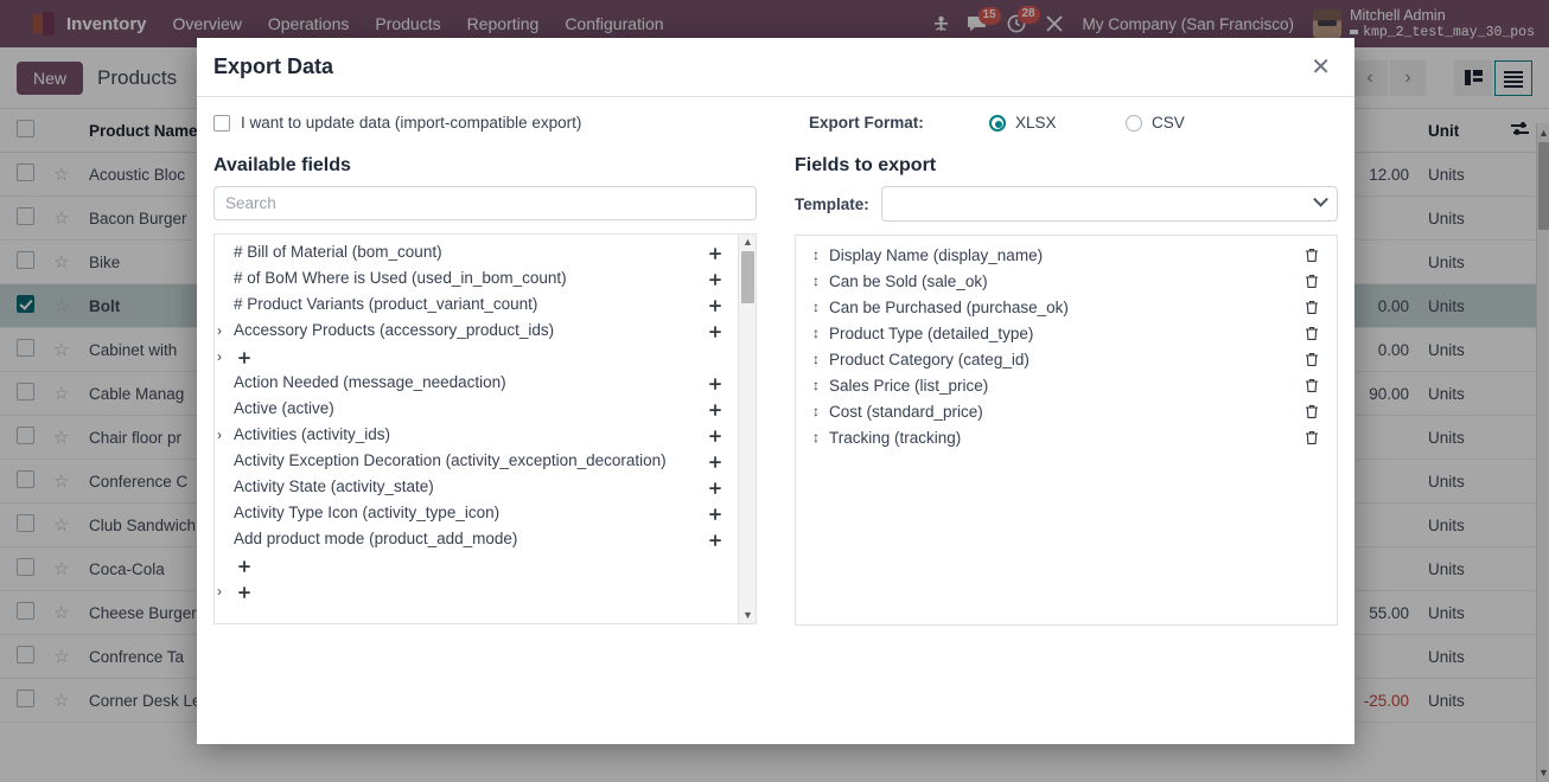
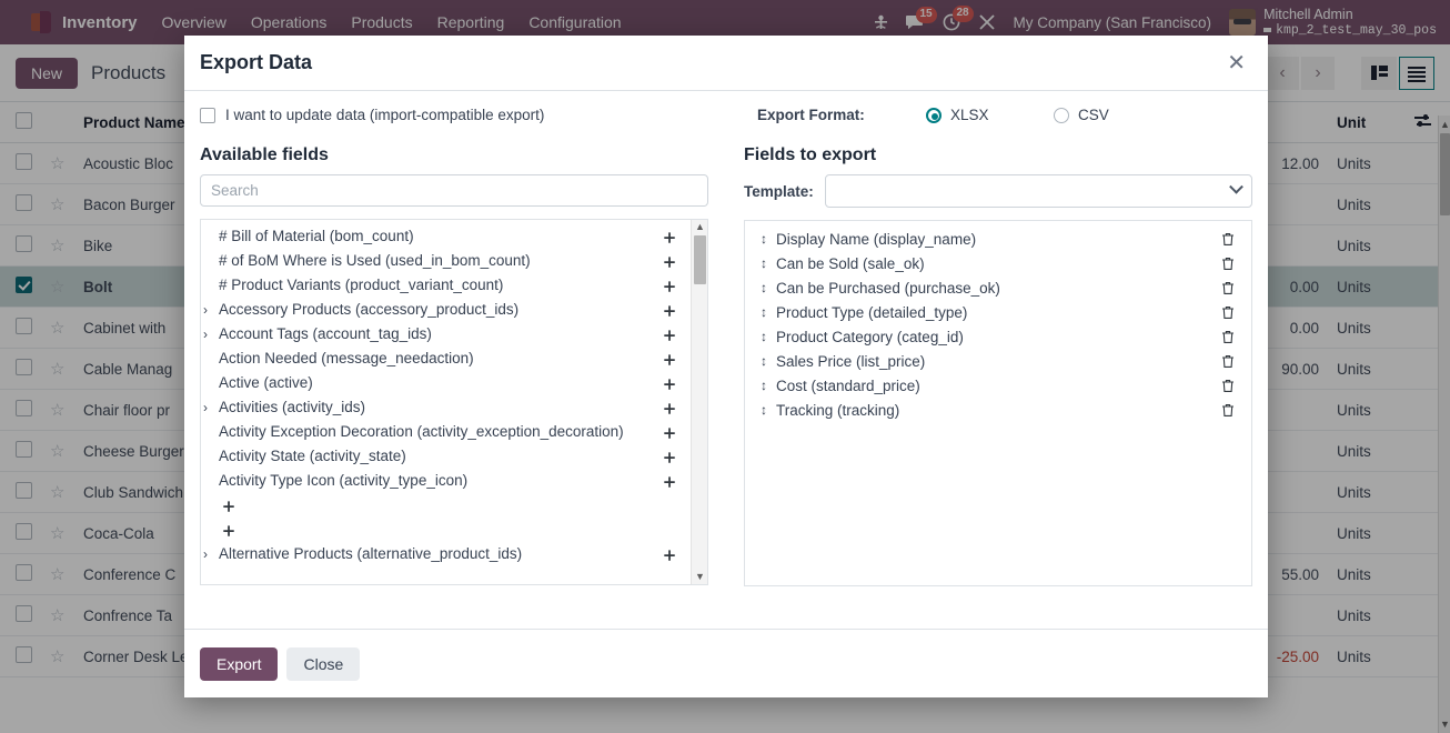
  Inventory
  Overview
  Operations
  Products
  Reporting
  Configuration
  15
  28
  My Company (San Francisco)
  Mitchell Admin
  kmp_2_test_may_30_pos
  New
  Products
  ‹
  ›
  	☆	Acoustic Bloc					12.00	Units
  	☆	Bacon Burger						Units
  	☆	Bike						Units
  		Bolt					0.00	Units
  	☆	Cabinet with					0.00	Units
  	☆	Cable Manag					90.00	Units
  	☆	Chair floor pr						Units
- 	☆	Conference C						Units
+ 	☆	Cheese Burger						Units
  	☆	Club Sandwich						Units
  	☆	Coca-Cola						Units
- 	☆	Cheese Burger					55.00	Units
+ 	☆	Conference C					55.00	Units
  	☆	Confrence Ta						Units
  ▲
  ▼
  Export Data
  ✕
  I want to update data (import-compatible export)
  Export Format:
  XLSX
  CSV
  Available fields
  Search
  # Bill of Material (bom_count)
  ＋
  # of BoM Where is Used (used_in_bom_count)
  ＋
  # Product Variants (product_variant_count)
  ＋
  ›
  Accessory Products (accessory_product_ids)
  ＋
  ›
+ Account Tags (account_tag_ids)
  ＋
  Action Needed (message_needaction)
  ＋
  Active (active)
  ＋
  ›
  Activities (activity_ids)
  ＋
  Activity Exception Decoration (activity_exception_decoration)
  ＋
  Activity State (activity_state)
  ＋
  Activity Type Icon (activity_type_icon)
  ＋
- Add product mode (product_add_mode)
  ＋
  ＋
  ›
+ Alternative Products (alternative_product_ids)
  ＋
  ▲
  ▼
  Fields to export
  Template:
  ↕
  Display Name (display_name)
  ↕
  Can be Sold (sale_ok)
  ↕
  Can be Purchased (purchase_ok)
  ↕
  Product Type (detailed_type)
  ↕
  Product Category (categ_id)
  ↕
  Sales Price (list_price)
  ↕
  Cost (standard_price)
  ↕
  Tracking (tracking)
+ Export
+ Close
